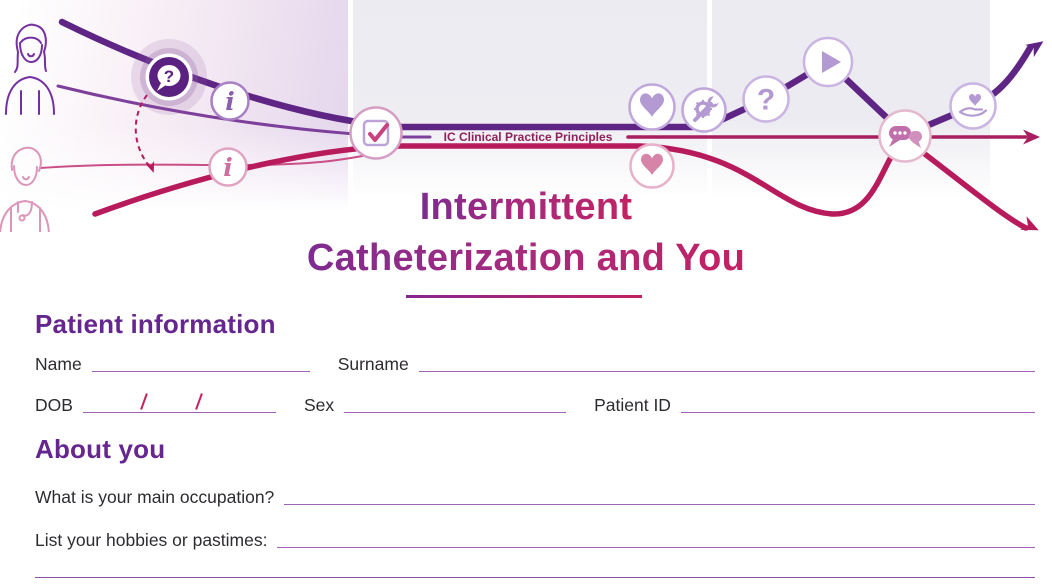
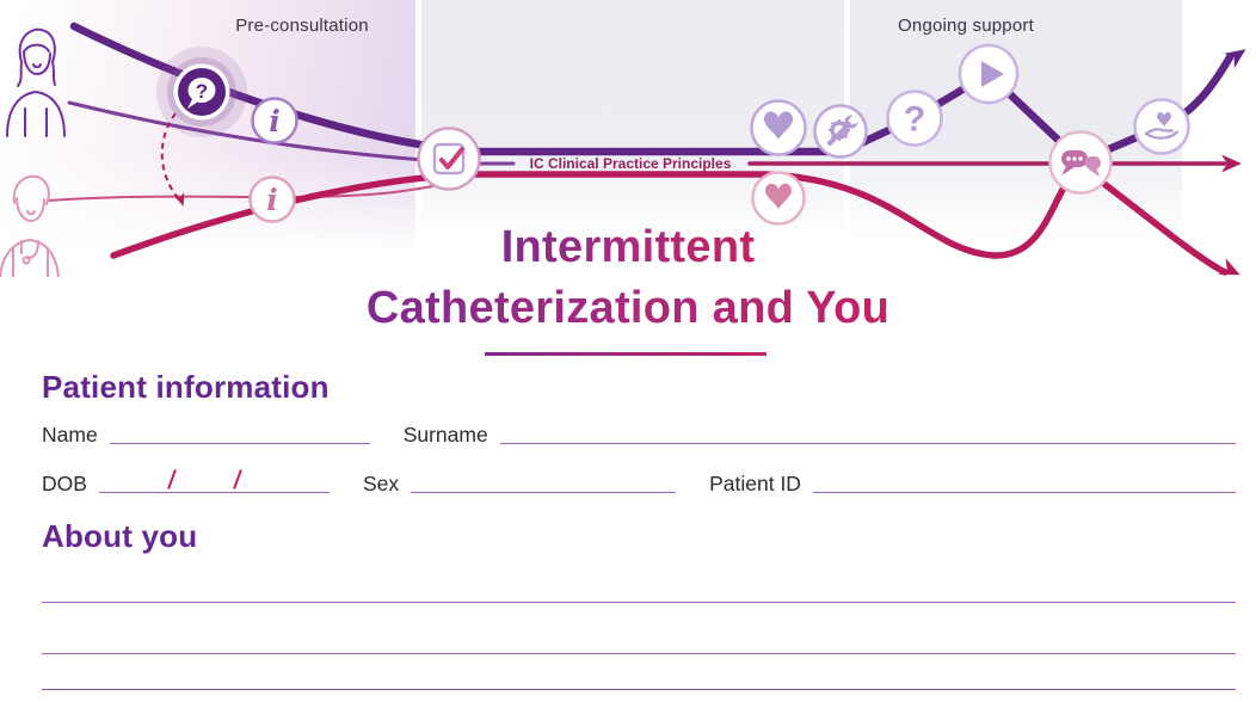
  IC Clinical Practice Principles
  ?
  i
  i
  ?
+ Pre-consultation
+ Ongoing support
  Intermittent
  Catheterization and You
  Patient information
  Name
  Surname
  DOB
  Sex
  Patient ID
  About you
- What is your main occupation?
- List your hobbies or pastimes:
